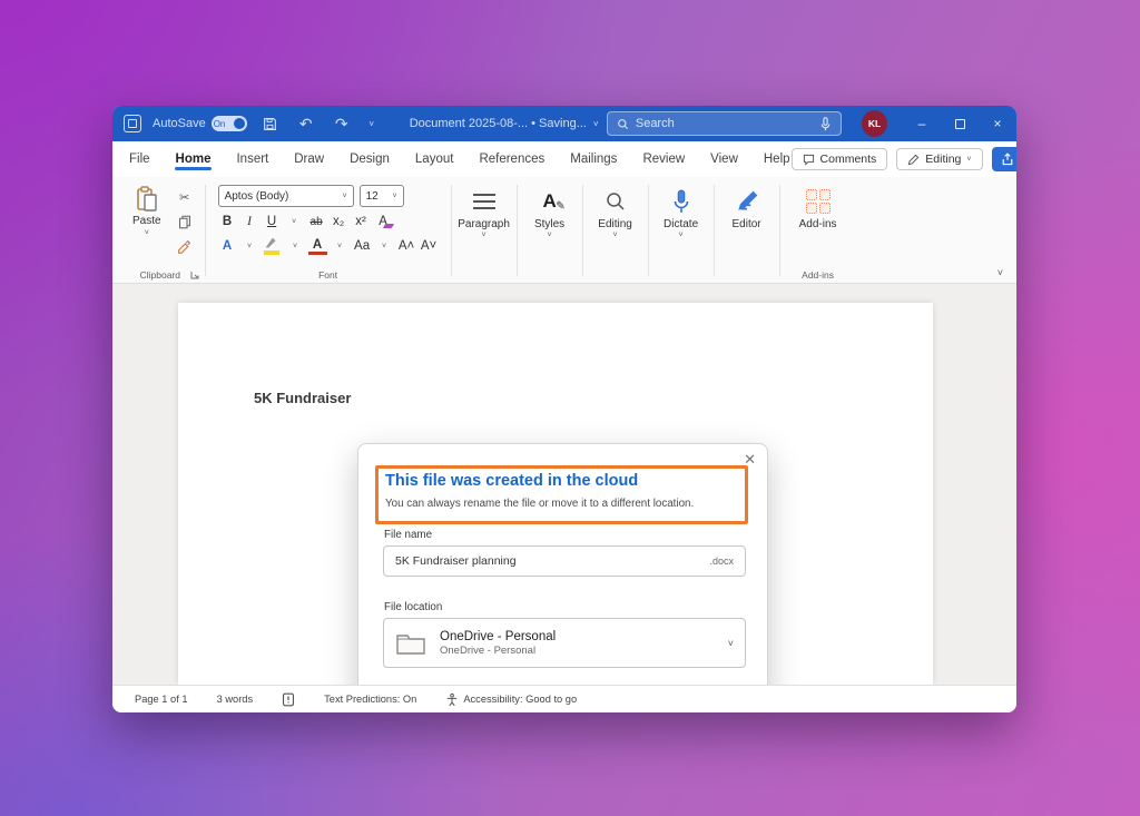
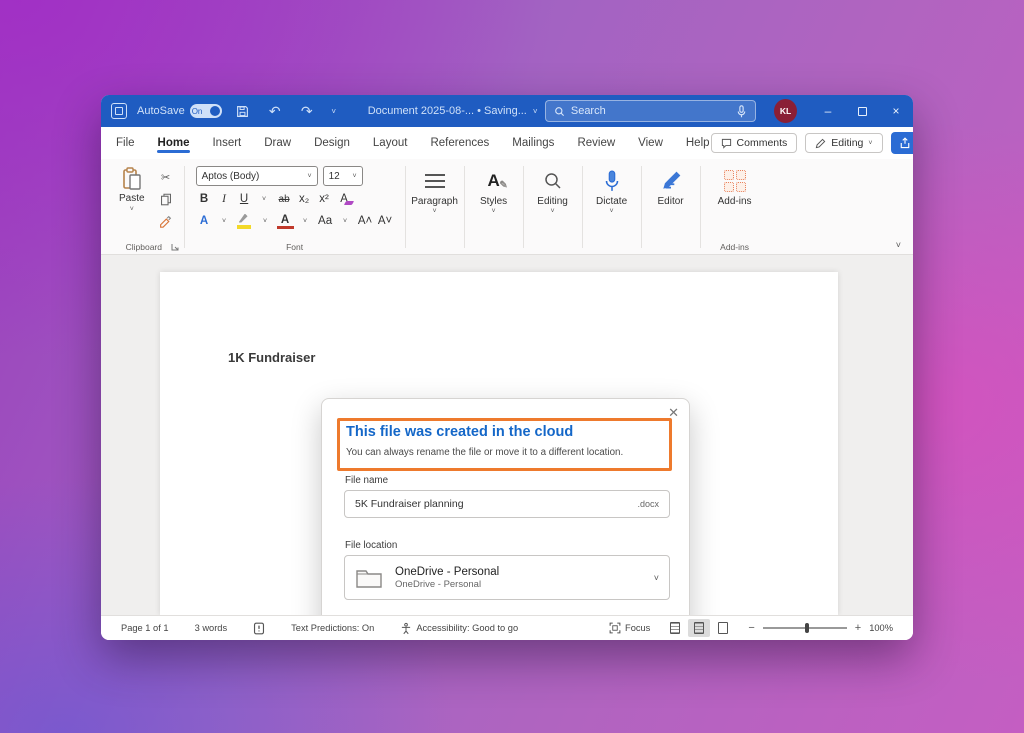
  AutoSave
  On
  ↶
  ↷
  ˅
  Document 2025-08-... • Saving...
  ˅
  Search
  KL
  –
  ×
  File
  Home
  Insert
  Draw
  Design
  Layout
  References
  Mailings
  Review
  View
  Help
  Comments
  Editing
  Paste
  ✂
  Clipboard
  Aptos (Body)
  12
  B
  I
  U
  ab
  x₂
  x²
  A
  A
  A
  Aa
  A˄
  A˅
  Font
  Paragraph
  A
  ✎
  Styles
  Editing
  Dictate
  Editor
  Add-ins
  Add-ins
  ˅
- 5K Fundraiser
+ 1K Fundraiser
  ✕
  This file was created in the cloud
  You can always rename the file or move it to a different location.
  File name
  5K Fundraiser planning
  .docx
  File location
  OneDrive - Personal
  OneDrive - Personal
  ˅
  Page 1 of 1
  3 words
  Text Predictions: On
  Accessibility: Good to go
+ Focus
+ −
+ +
+ 100%
